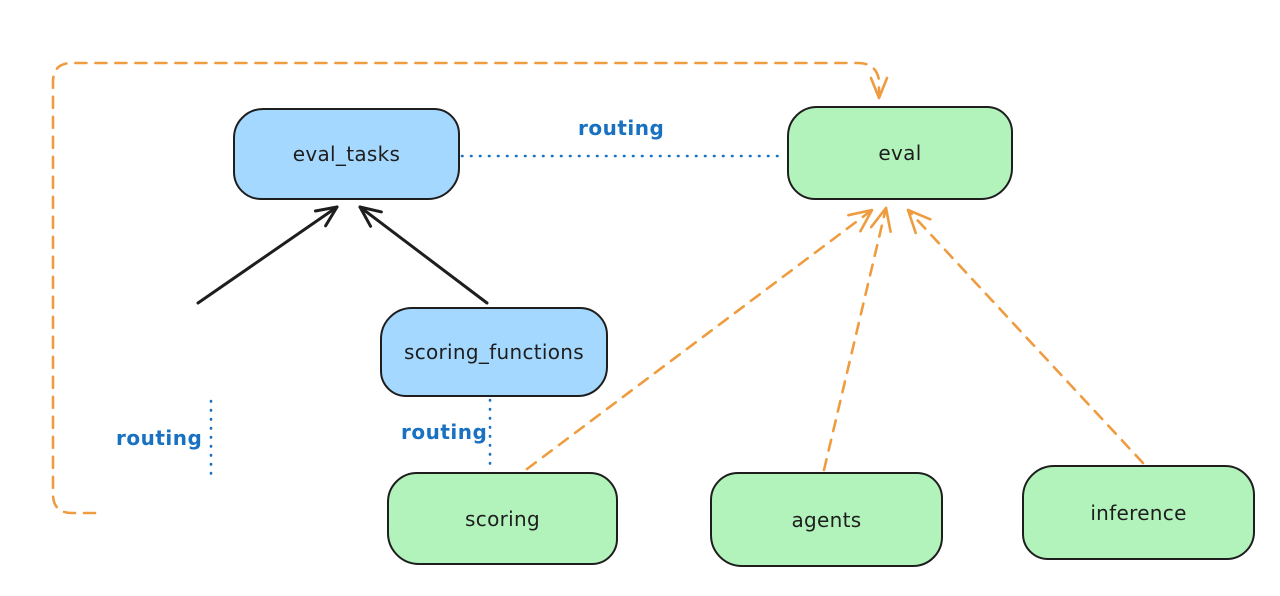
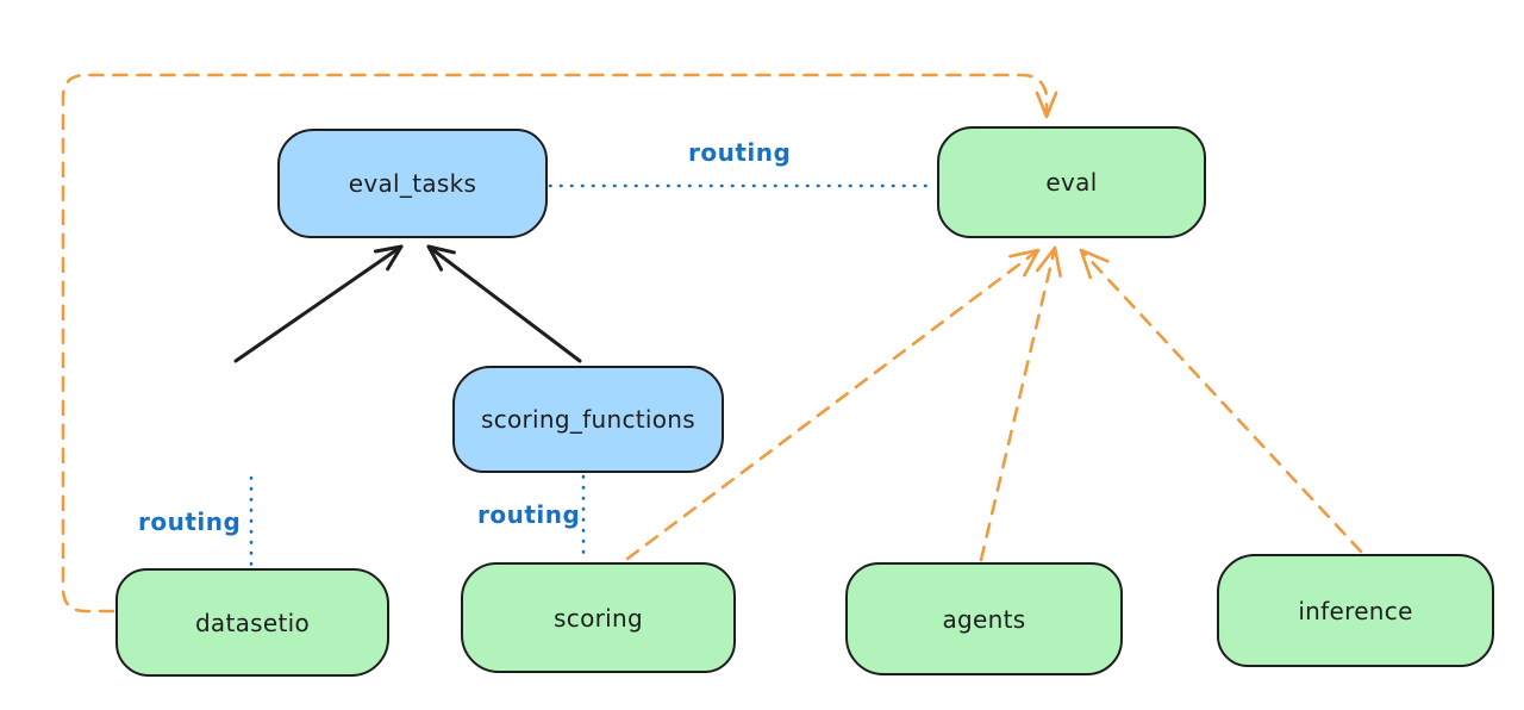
  eval_tasks
  scoring_functions
  eval
+ datasetio
  scoring
  agents
  inference
  routing
  routing
  routing
